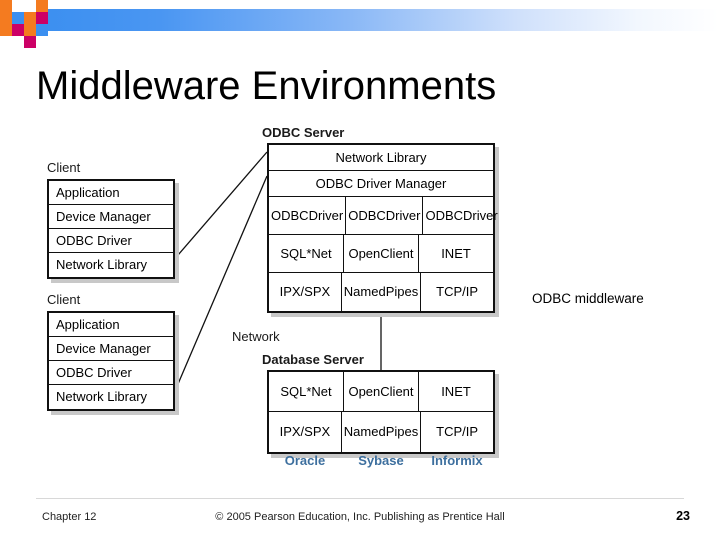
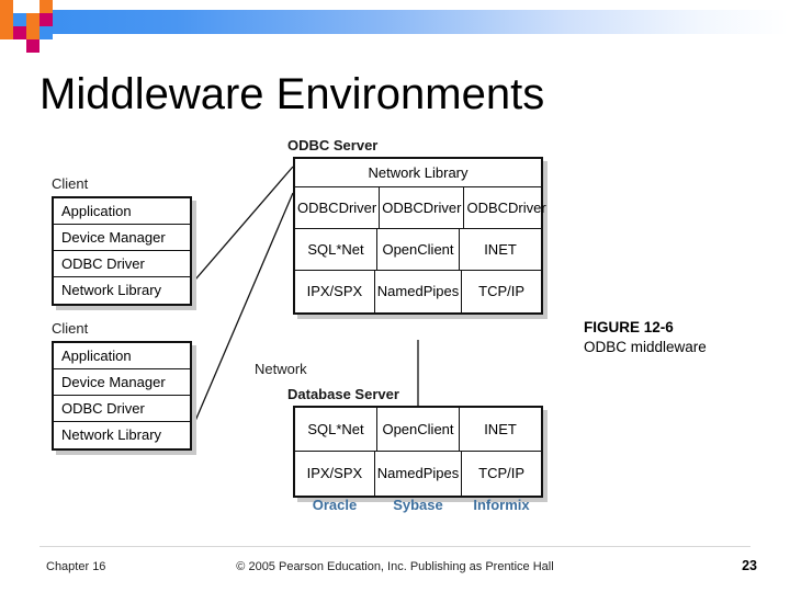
  Middleware Environments
  Client
  Application
  Device Manager
  ODBC Driver
  Network Library
  Client
  Application
  Device Manager
  ODBC Driver
  Network Library
  ODBC Server
  Network Library
- ODBC Driver Manager
  ODBC
  Driver
  ODBC
  Driver
  ODBC
  Driver
  SQL*
  Net
  Open
  Client
  INET
  IPX/SPX
  Named
  Pipes
  TCP/IP
  Network
  Database Server
  SQL*
  Net
  Open
  Client
  INET
  IPX/SPX
  Named
  Pipes
  TCP/IP
  Oracle
  Sybase
  Informix
+ FIGURE 12-6
  ODBC middleware
- Chapter 12
+ Chapter 16
  © 2005 Pearson Education, Inc. Publishing as Prentice Hall
  23
